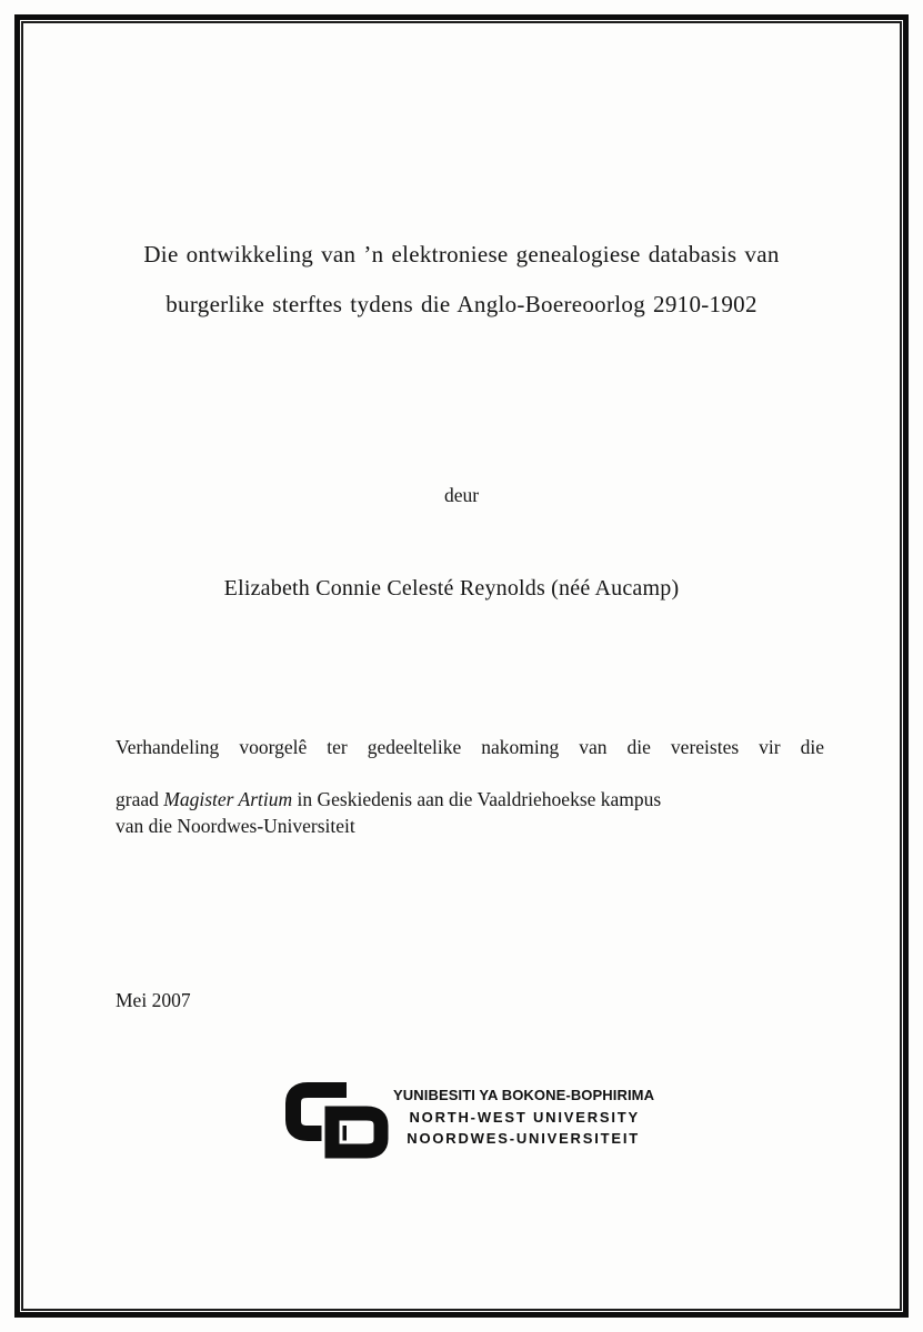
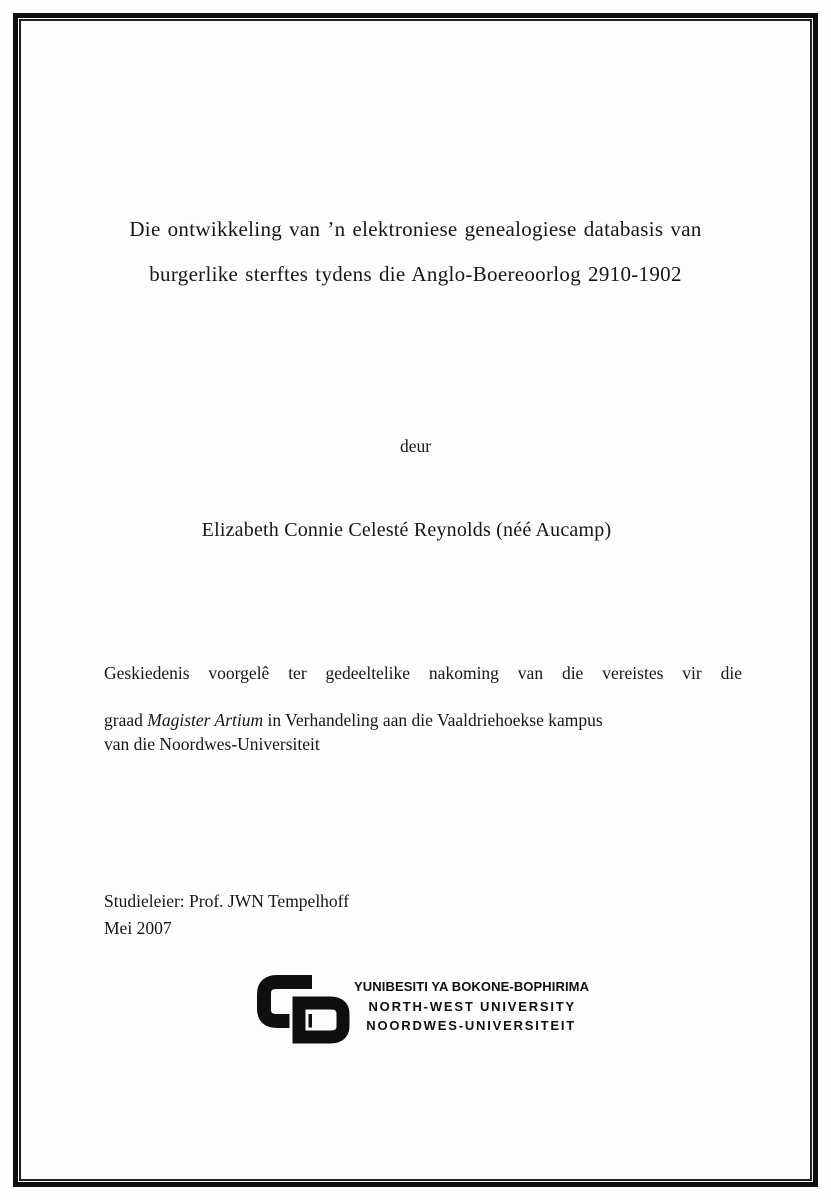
  Die ontwikkeling van ’n elektroniese genealogiese databasis van
  burgerlike sterftes tydens die Anglo-Boereoorlog 2910-1902
  deur
  Elizabeth Connie Celesté Reynolds (néé Aucamp)
- Verhandeling voorgelê ter gedeeltelike nakoming van die vereistes vir die
+ Geskiedenis voorgelê ter gedeeltelike nakoming van die vereistes vir die
- graad Magister Artium in Geskiedenis aan die Vaaldriehoekse kampus
+ graad Magister Artium in Verhandeling aan die Vaaldriehoekse kampus
  van die Noordwes-Universiteit
+ Studieleier: Prof. JWN Tempelhoff
  Mei 2007
  YUNIBESITI YA BOKONE-BOPHIRIMA
  NORTH-WEST UNIVERSITY
  NOORDWES-UNIVERSITEIT
